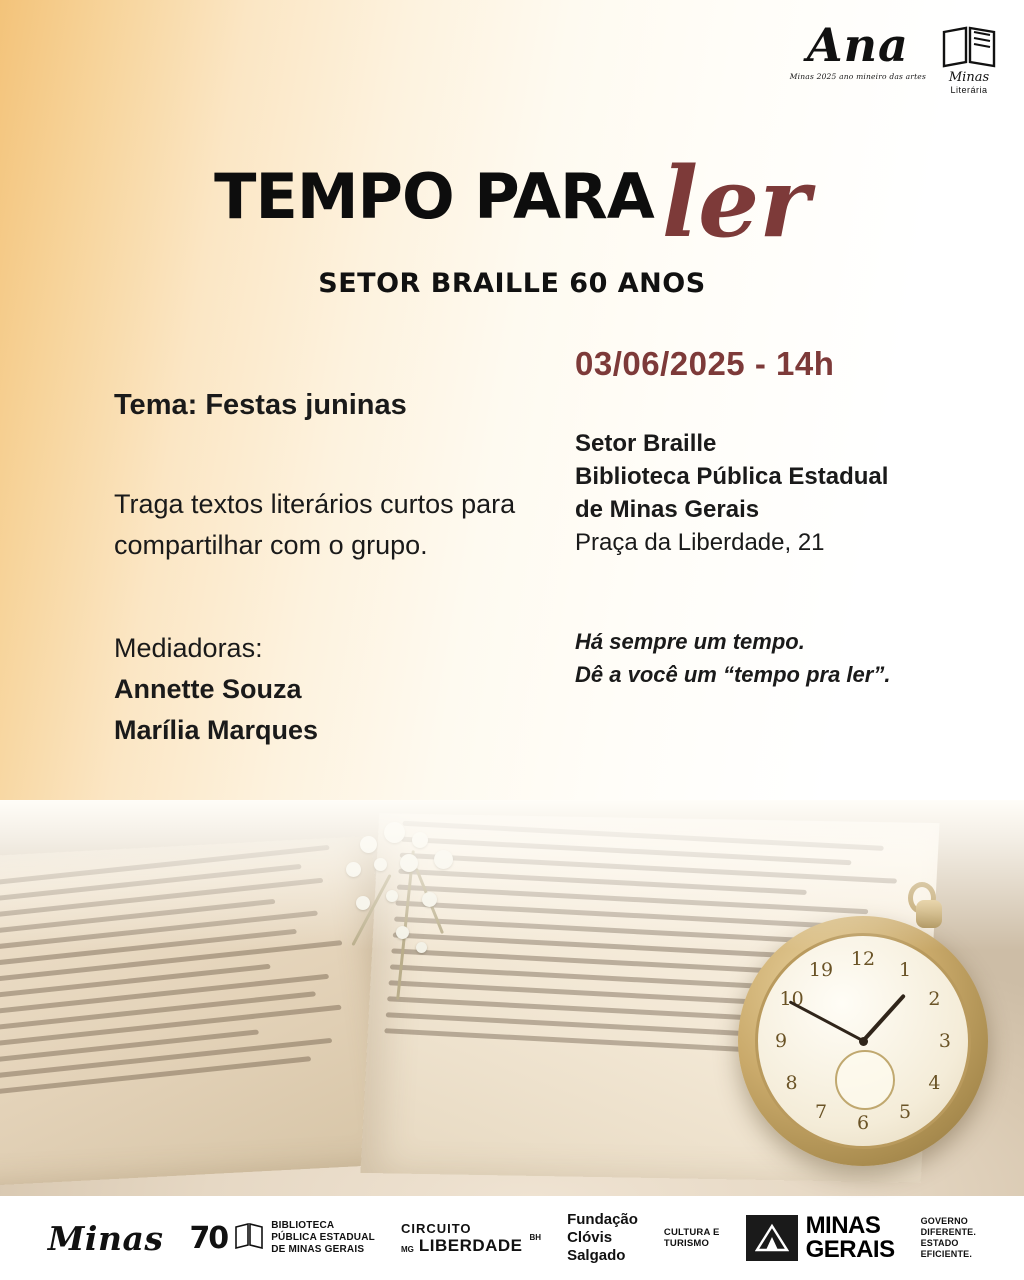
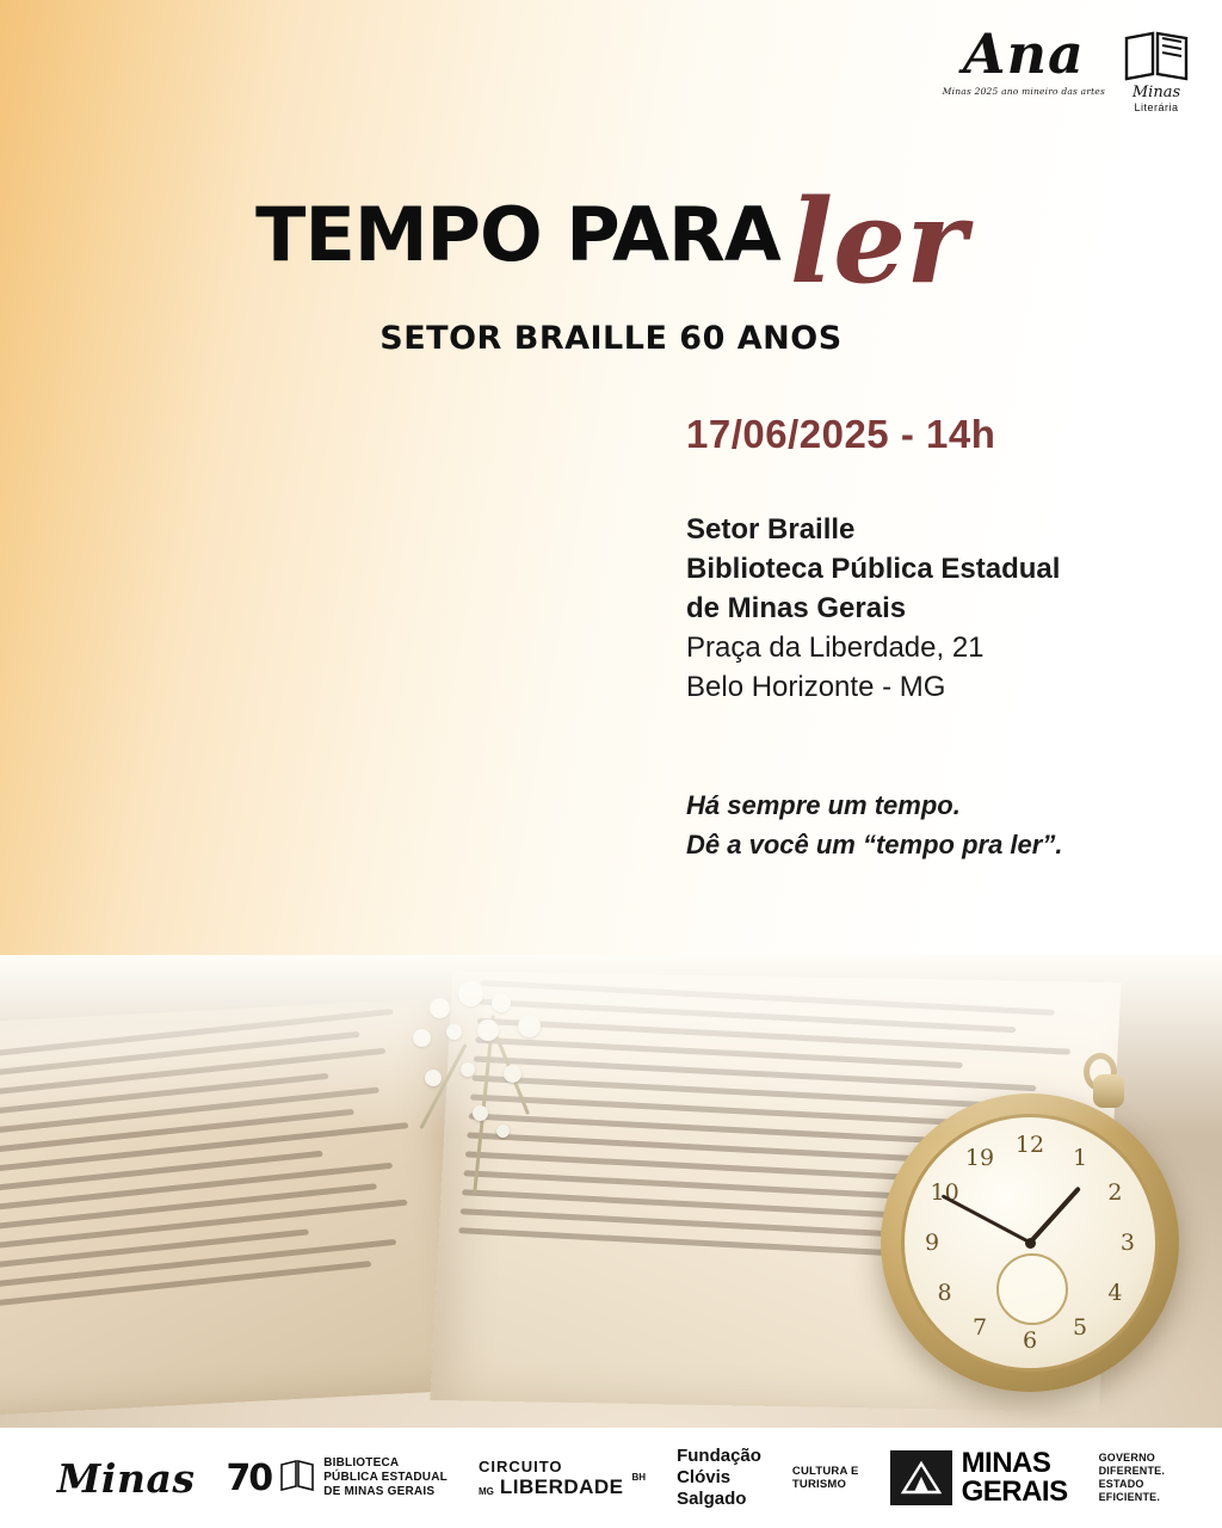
  Ana
  Minas 2025 ano mineiro das artes
  Minas
  Literária
  TEMPO PARAler
  SETOR BRAILLE 60 ANOS
- Tema: Festas juninas
- Traga textos literários curtos para compartilhar com o grupo.
- Mediadoras:
- Annette Souza
- Marília Marques
- 03/06/2025 - 14h
+ 17/06/2025 - 14h
  Setor Braille
  Biblioteca Pública Estadual
  de Minas Gerais
  Praça da Liberdade, 21
+ Belo Horizonte - MG
  Há sempre um tempo.
  Dê a você um “tempo pra ler”.
  12
  1
  2
  3
  4
  5
  6
  7
  8
  9
  10
  19
  Minas
  70
  BIBLIOTECA
  PÚBLICA ESTADUAL
  DE MINAS GERAIS
  CIRCUITO
  MG
  LIBERDADE
  BH
  Fundação
  Clóvis
  Salgado
  CULTURA E
  TURISMO
  MINAS
  GERAIS
  GOVERNO
  DIFERENTE.
  ESTADO
  EFICIENTE.
